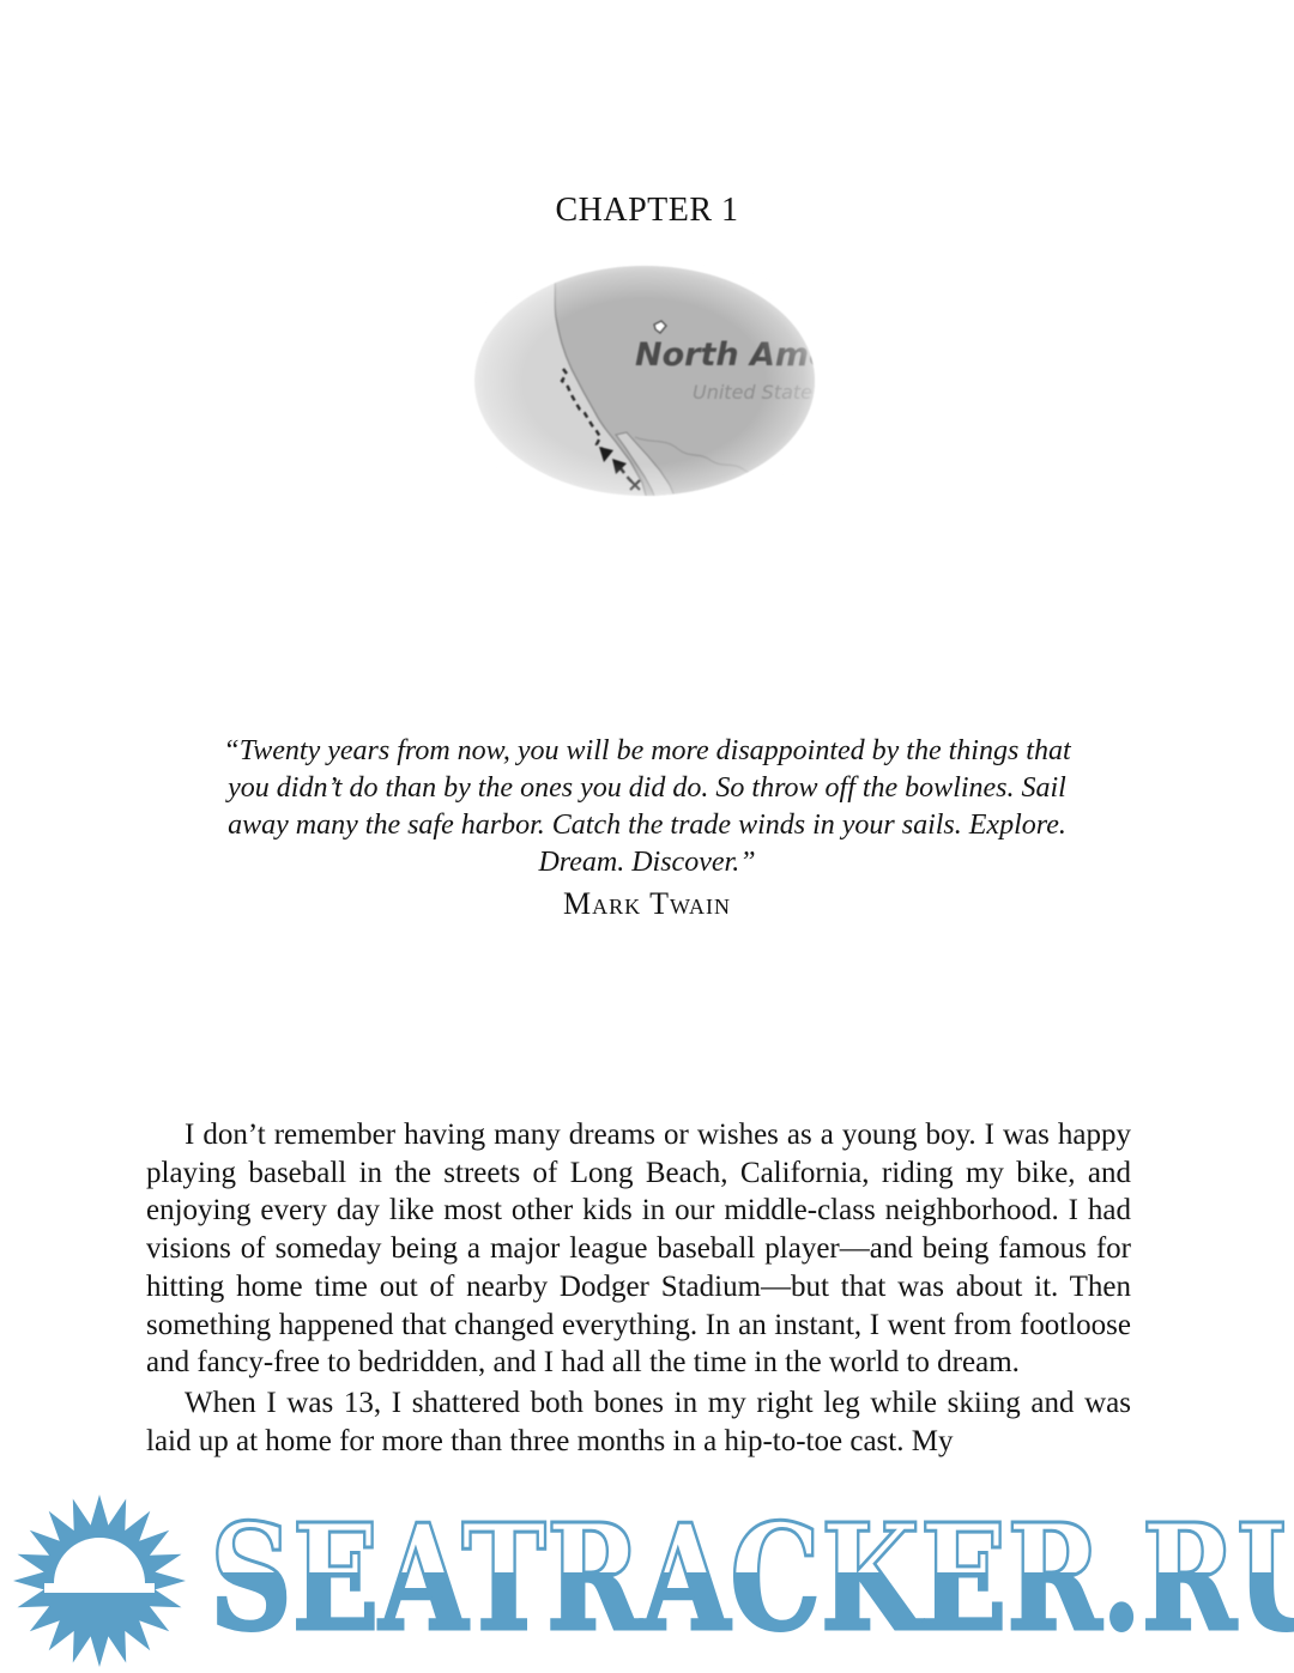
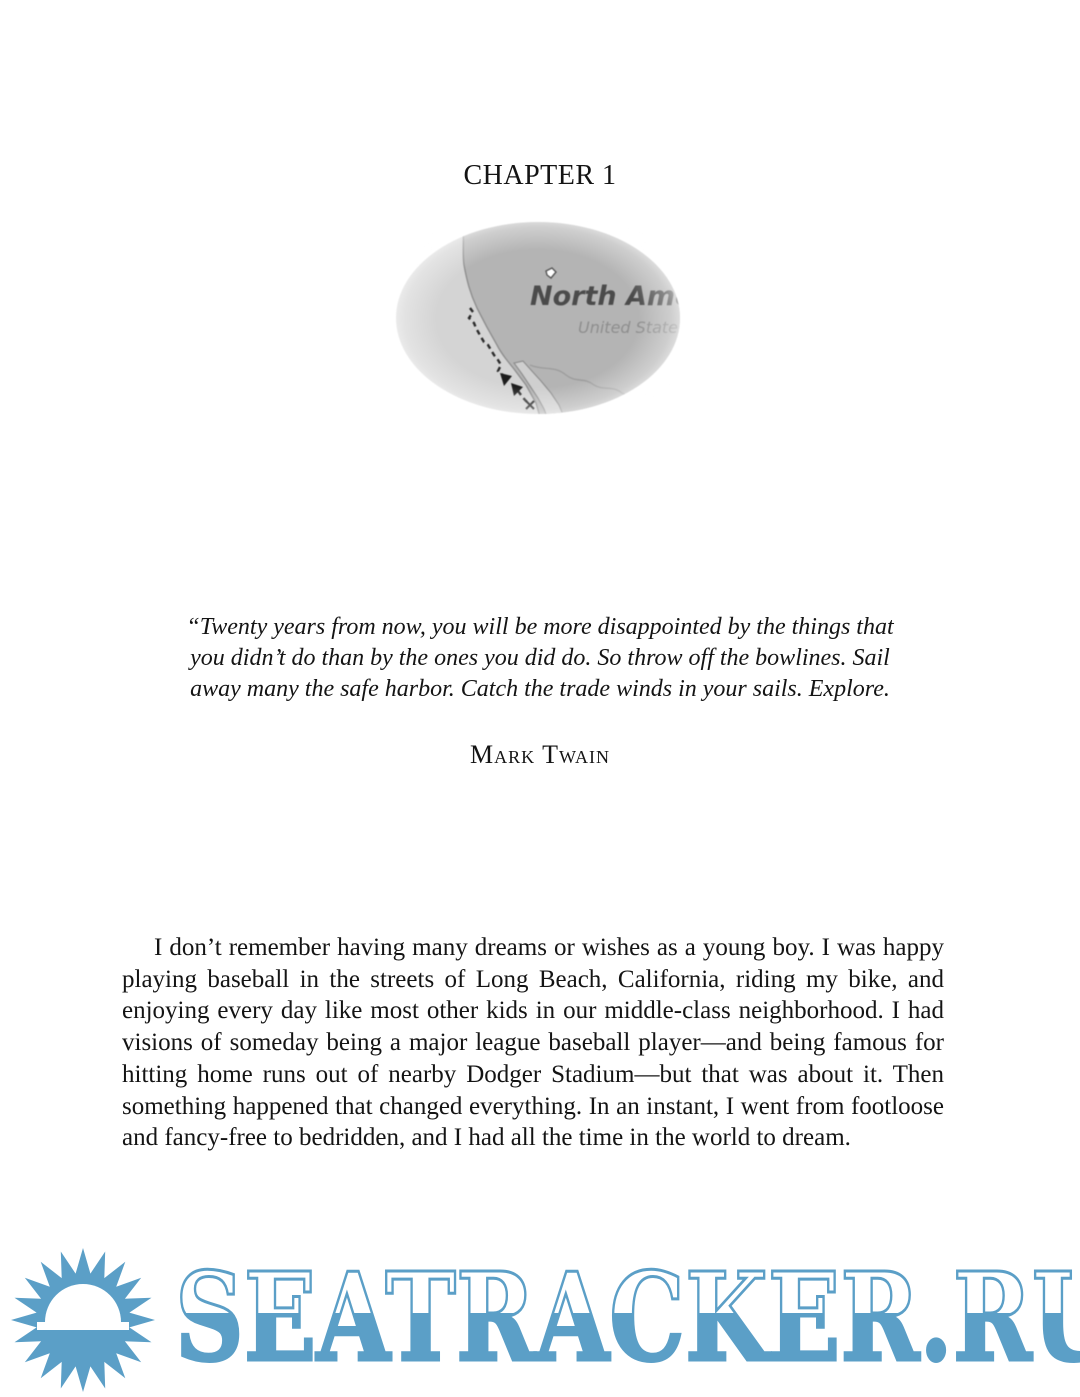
  CHAPTER 1
  “Twenty years from now, you will be more disappointed by the things that
  you didn’t do than by the ones you did do. So throw off the bowlines. Sail
  away many the safe harbor. Catch the trade winds in your sails. Explore.
- Dream. Discover.”
  Mark Twain
- I don’t remember having many dreams or wishes as a young boy. I was happy playing baseball in the streets of Long Beach, California, riding my bike, and enjoying every day like most other kids in our middle-class neighborhood. I had visions of someday being a major league baseball player—and being famous for hitting home time out of nearby Dodger Stadium—but that was about it. Then something happened that changed everything. In an instant, I went from footloose and fancy-free to bedridden, and I had all the time in the world to dream.
+ I don’t remember having many dreams or wishes as a young boy. I was happy playing baseball in the streets of Long Beach, California, riding my bike, and enjoying every day like most other kids in our middle-class neighborhood. I had visions of someday being a major league baseball player—and being famous for hitting home runs out of nearby Dodger Stadium—but that was about it. Then something happened that changed everything. In an instant, I went from footloose and fancy-free to bedridden, and I had all the time in the world to dream.
- When I was 13, I shattered both bones in my right leg while skiing and was laid up at home for more than three months in a hip-to-toe cast. My
  SEATRACKER.RU
